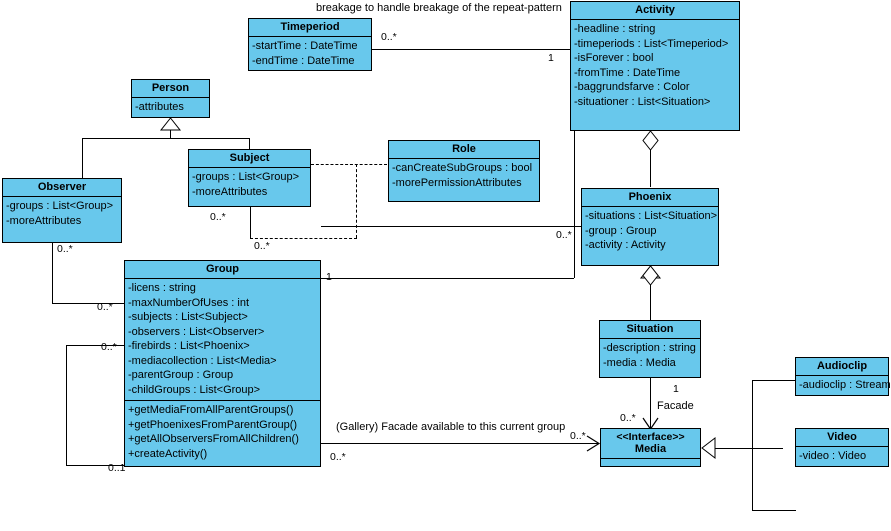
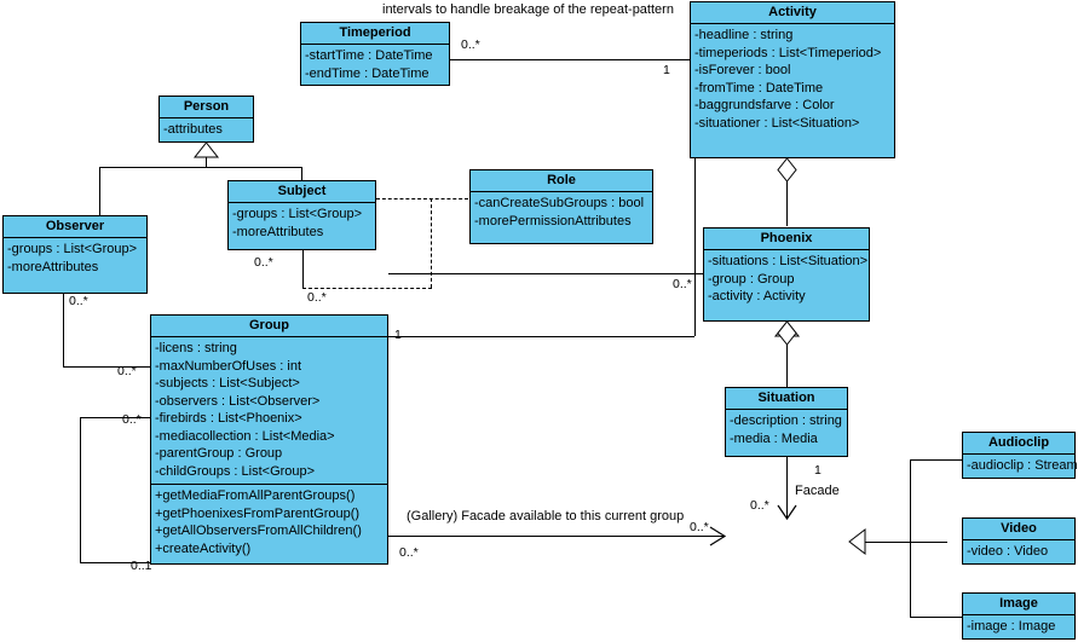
- breakage to handle breakage of the repeat-pattern
+ intervals to handle breakage of the repeat-pattern
  (Gallery) Facade available to this current group
  Facade
  0..*
  1
  0..*
  0..*
  0..*
  0..*
  0..*
  0..1
  1
  0..*
  0..*
  0..*
  1
  0..*
  Activity
  -headline : string
  -timeperiods : List<Timeperiod>
  -isForever : bool
  -fromTime : DateTime
  -baggrundsfarve : Color
  -situationer : List<Situation>
  Timeperiod
  -startTime : DateTime
  -endTime : DateTime
  Person
  -attributes
  Subject
  -groups : List<Group>
  -moreAttributes
  Observer
  -groups : List<Group>
  -moreAttributes
  Role
  -canCreateSubGroups : bool
  -morePermissionAttributes
  Phoenix
  -situations : List<Situation>
  -group : Group
  -activity : Activity
  Group
  -licens : string
  -maxNumberOfUses : int
  -subjects : List<Subject>
  -observers : List<Observer>
  -firebirds : List<Phoenix>
  -mediacollection : List<Media>
  -parentGroup : Group
  -childGroups : List<Group>
  +getMediaFromAllParentGroups()
  +getPhoenixesFromParentGroup()
  +getAllObserversFromAllChildren()
  +createActivity()
  Situation
  -description : string
  -media : Media
- <<Interface>>
- Media
  Audioclip
  -audioclip : Stream
  Video
  -video : Video
+ Image
+ -image : Image
